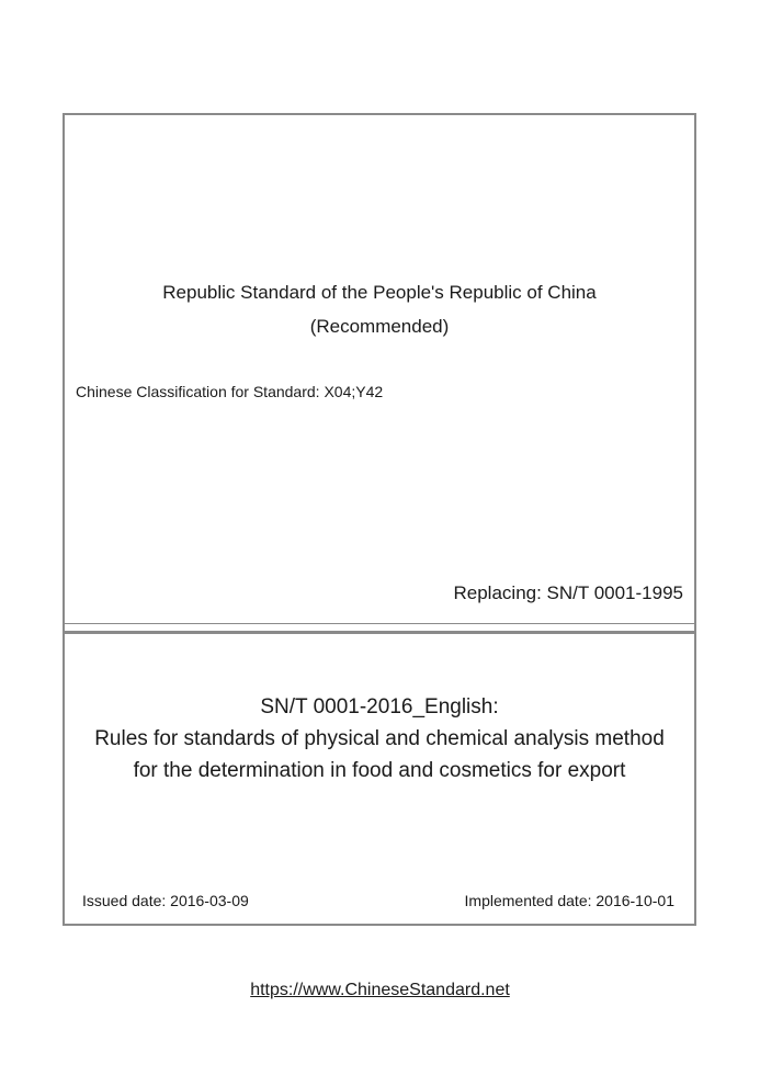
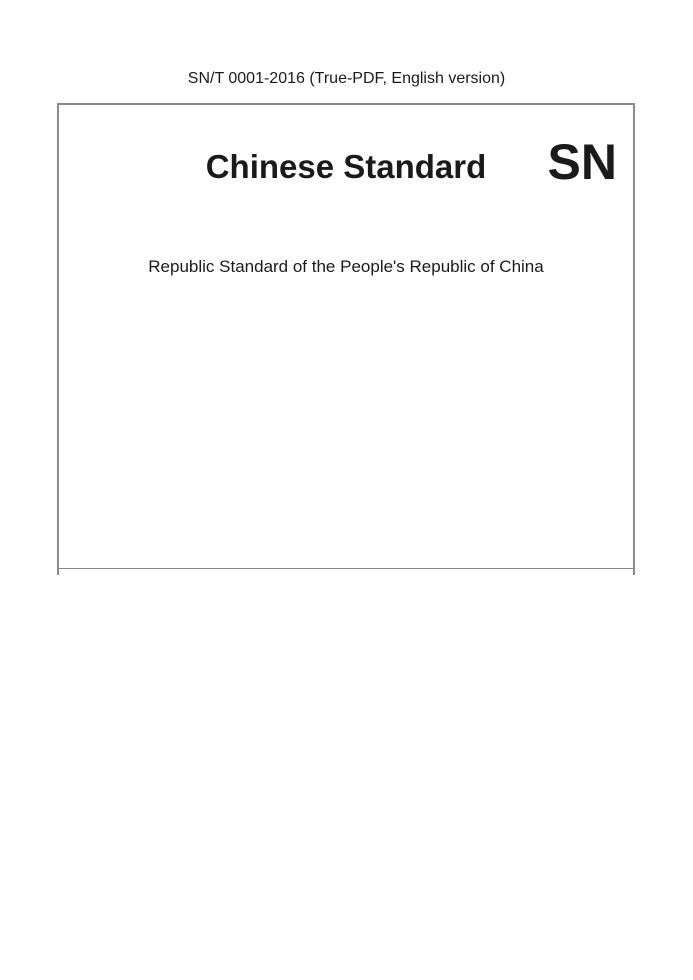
+ SN/T 0001-2016 (True-PDF, English version)
+ Chinese Standard
+ SN
  Republic Standard of the People's Republic of China
- (Recommended)
- Chinese Classification for Standard: X04;Y42
- Replacing: SN/T 0001-1995
- SN/T 0001-2016_English:
- Rules for standards of physical and chemical analysis method for the determination in food and cosmetics for export
- Issued date: 2016-03-09
- Implemented date: 2016-10-01
- https://www.ChineseStandard.net
